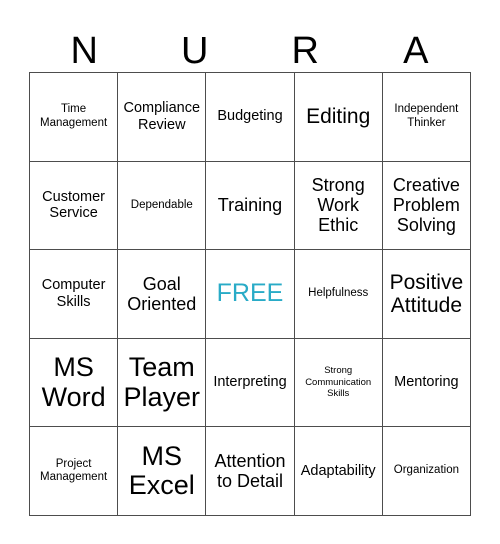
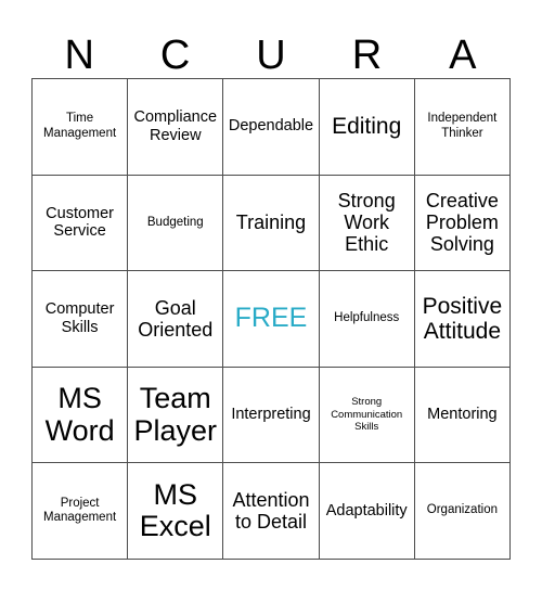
  N
+ C
  U
  R
  A
  Time
  Management
  Compliance
  Review
- Budgeting
+ Dependable
  Editing
  Independent
  Thinker
  Customer
  Service
- Dependable
+ Budgeting
  Training
  Strong
  Work
  Ethic
  Creative
  Problem
  Solving
  Computer
  Skills
  Goal
  Oriented
  FREE
  Helpfulness
  Positive
  Attitude
  MS
  Word
  Team
  Player
  Interpreting
  Strong
  Communication
  Skills
  Mentoring
  Project
  Management
  MS
  Excel
  Attention
  to Detail
  Adaptability
  Organization
